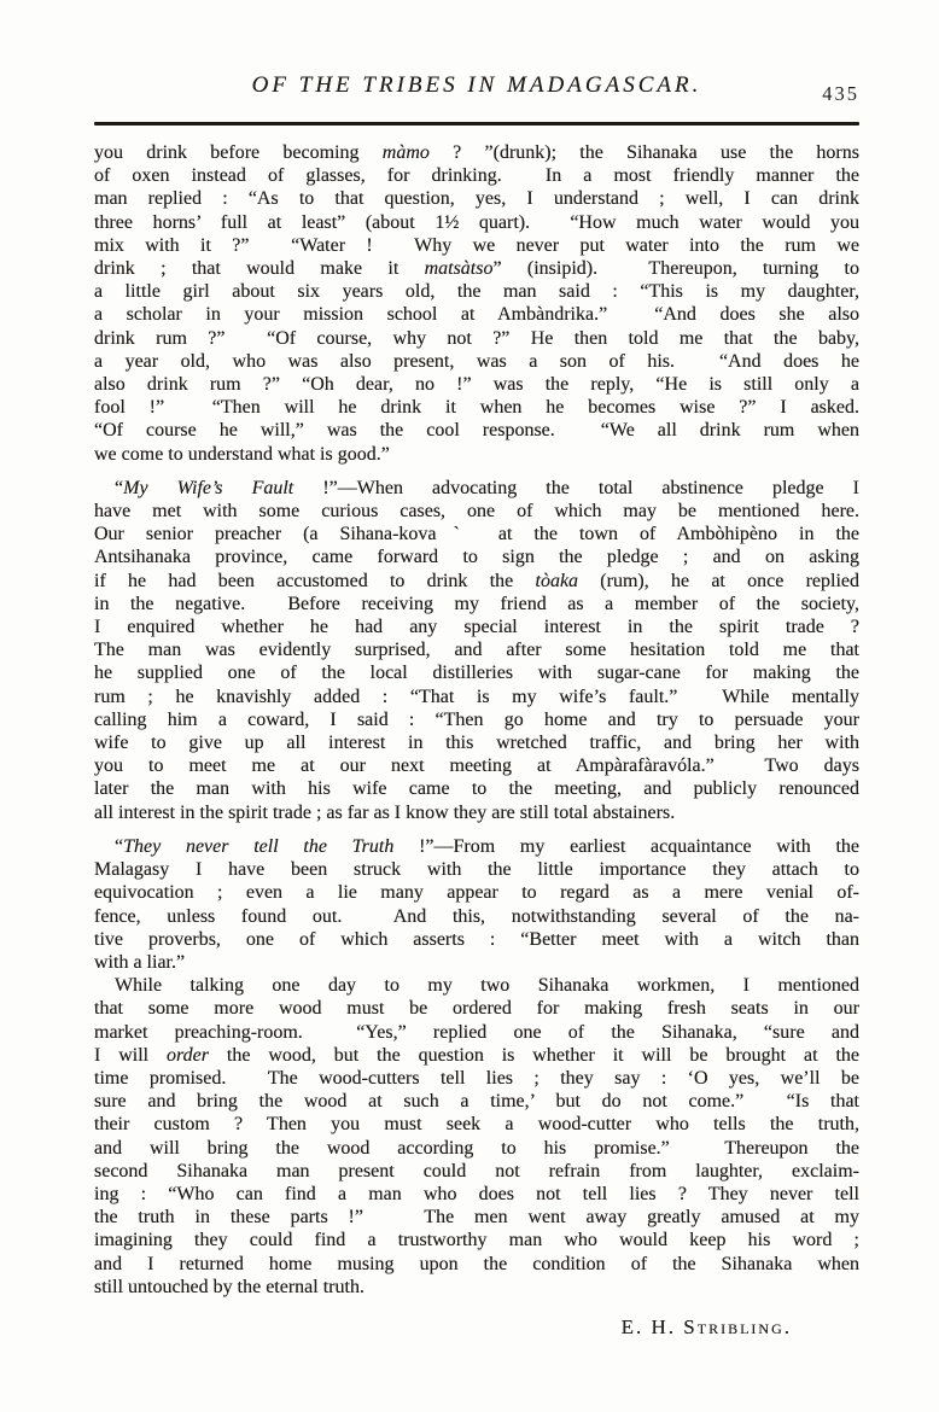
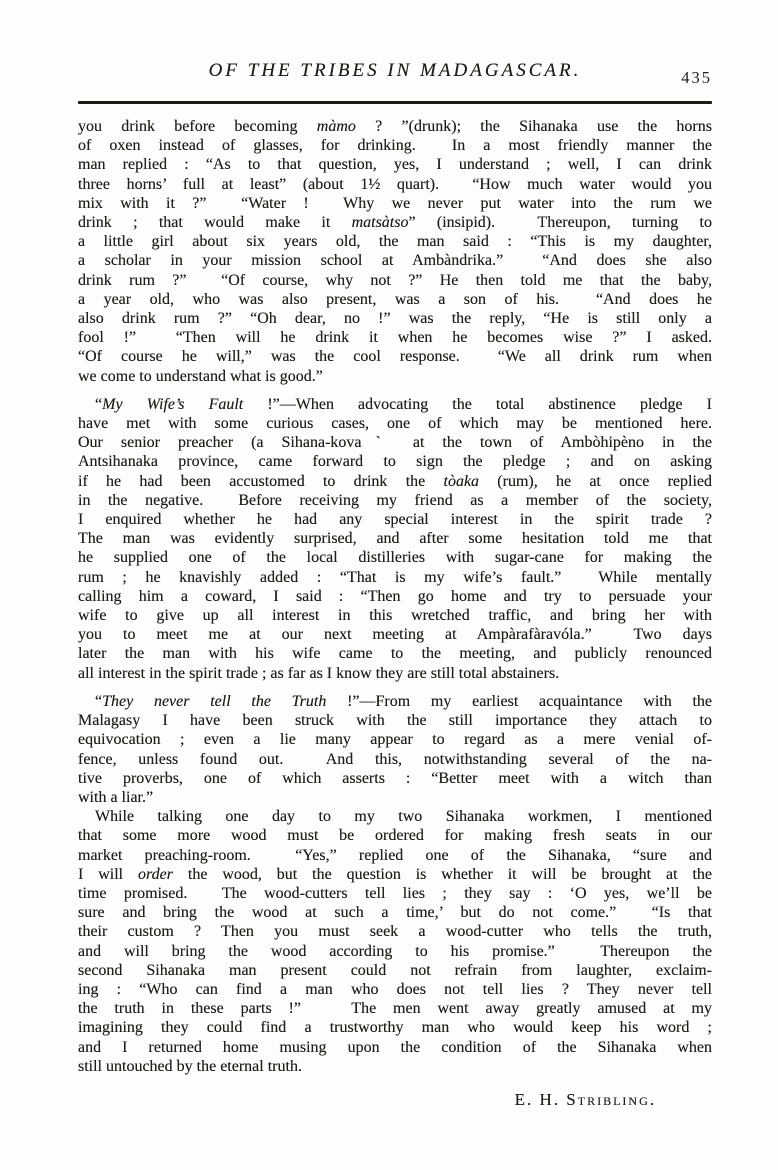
  OF THE TRIBES IN MADAGASCAR.
  435
  you drink before becoming màmo ? ”(drunk); the Sihanaka use the horns
  of oxen instead of glasses, for drinking. In a most friendly manner the
  man replied : “As to that question, yes, I understand ; well, I can drink
  three horns’ full at least” (about 1½ quart). “How much water would you
  mix with it ?” “Water ! Why we never put water into the rum we
  drink ; that would make it matsàtso” (insipid). Thereupon, turning to
  a little girl about six years old, the man said : “This is my daughter,
  a scholar in your mission school at Ambàndrika.” “And does she also
  drink rum ?” “Of course, why not ?” He then told me that the baby,
  a year old, who was also present, was a son of his. “And does he
  also drink rum ?” “Oh dear, no !” was the reply, “He is still only a
  fool !” “Then will he drink it when he becomes wise ?” I asked.
  “Of course he will,” was the cool response. “We all drink rum when
  we come to understand what is good.”
  “My Wife’s Fault !”—When advocating the total abstinence pledge I
  have met with some curious cases, one of which may be mentioned here.
  Our senior preacher (a Sihana-kovaˋ at the town of Ambòhipèno in the
  Antsihanaka province, came forward to sign the pledge ; and on asking
  if he had been accustomed to drink the tòaka (rum), he at once replied
  in the negative. Before receiving my friend as a member of the society,
  I enquired whether he had any special interest in the spirit trade ?
  The man was evidently surprised, and after some hesitation told me that
  he supplied one of the local distilleries with sugar-cane for making the
  rum ; he knavishly added : “That is my wife’s fault.” While mentally
  calling him a coward, I said : “Then go home and try to persuade your
  wife to give up all interest in this wretched traffic, and bring her with
  you to meet me at our next meeting at Ampàrafàravóla.” Two days
  later the man with his wife came to the meeting, and publicly renounced
  all interest in the spirit trade ; as far as I know they are still total abstainers.
  “They never tell the Truth !”—From my earliest acquaintance with the
- Malagasy I have been struck with the little importance they attach to
+ Malagasy I have been struck with the still importance they attach to
  equivocation ; even a lie many appear to regard as a mere venial of-
  fence, unless found out. And this, notwithstanding several of the na-
  tive proverbs, one of which asserts : “Better meet with a witch than
  with a liar.”
  While talking one day to my two Sihanaka workmen, I mentioned
  that some more wood must be ordered for making fresh seats in our
  market preaching-room. “Yes,” replied one of the Sihanaka, “sure and
  I will order the wood, but the question is whether it will be brought at the
  time promised. The wood-cutters tell lies ; they say : ‘O yes, we’ll be
  sure and bring the wood at such a time,’ but do not come.” “Is that
  their custom ? Then you must seek a wood-cutter who tells the truth,
  and will bring the wood according to his promise.” Thereupon the
  second Sihanaka man present could not refrain from laughter, exclaim-
  ing : “Who can find a man who does not tell lies ? They never tell
  the truth in these parts !” The men went away greatly amused at my
  imagining they could find a trustworthy man who would keep his word ;
  and I returned home musing upon the condition of the Sihanaka when
  still untouched by the eternal truth.
  E. H. Stribling.
